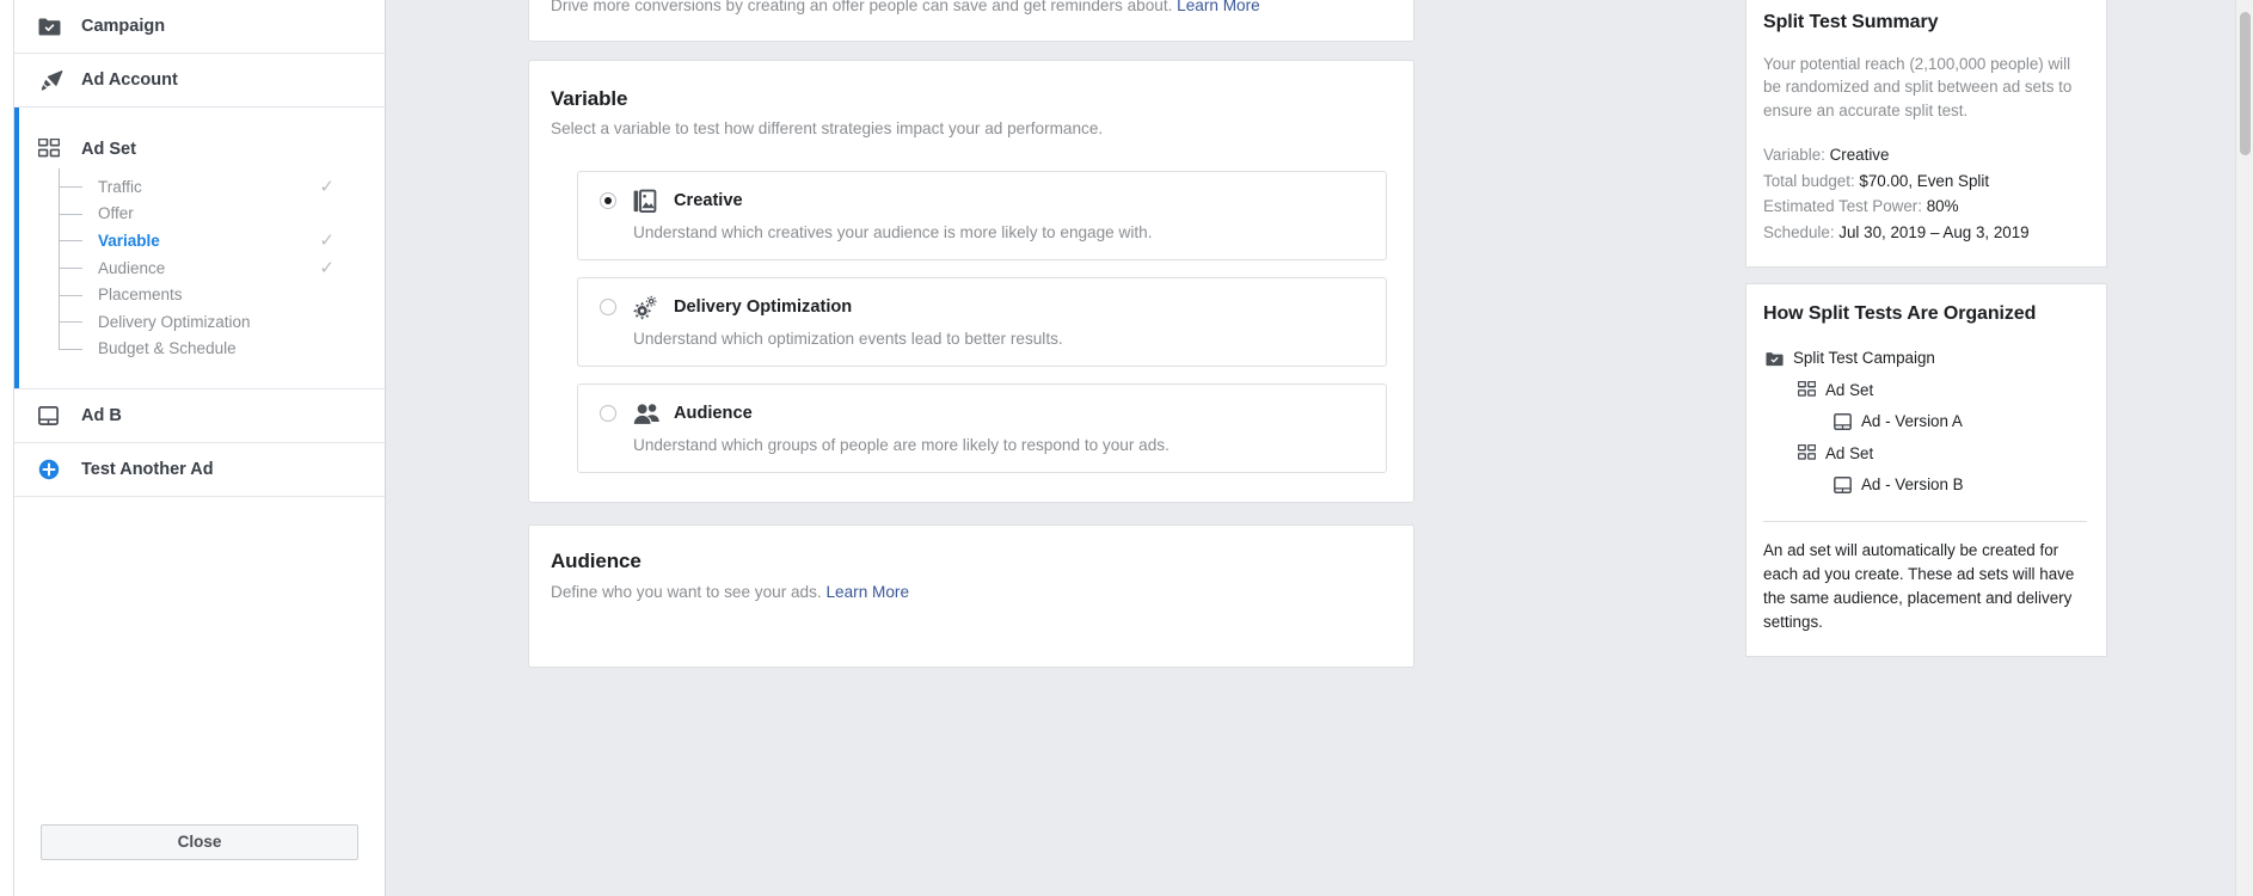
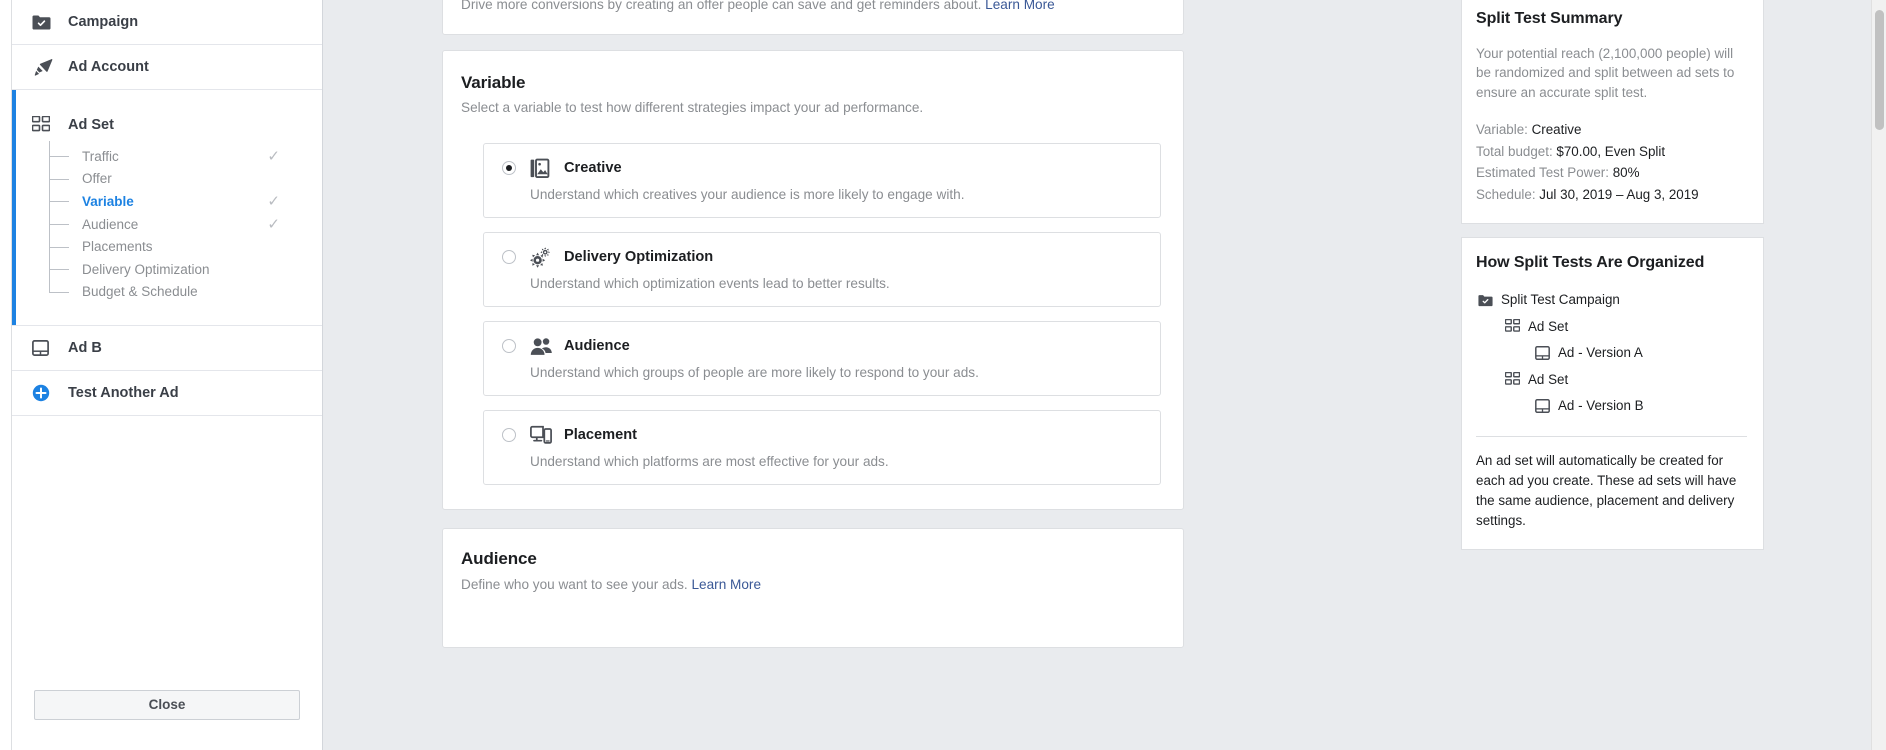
  Campaign
  Ad Account
  Ad Set
  Traffic
  ✓
  Offer
  Variable
  ✓
  Audience
  ✓
  Placements
  Delivery Optimization
  Budget & Schedule
  Ad B
  Test Another Ad
  Close
  Drive more conversions by creating an offer people can save and get reminders about. Learn More
  Variable
  Select a variable to test how different strategies impact your ad performance.
  Creative
  Understand which creatives your audience is more likely to engage with.
  Delivery Optimization
  Understand which optimization events lead to better results.
  Audience
  Understand which groups of people are more likely to respond to your ads.
+ Placement
+ Understand which platforms are most effective for your ads.
  Audience
  Define who you want to see your ads. Learn More
  Split Test Summary
  Your potential reach (2,100,000 people) will be randomized and split between ad sets to ensure an accurate split test.
  Variable: Creative
  Total budget: $70.00, Even Split
  Estimated Test Power: 80%
  Schedule: Jul 30, 2019 – Aug 3, 2019
  How Split Tests Are Organized
  Split Test Campaign
  Ad Set
  Ad - Version A
  Ad Set
  Ad - Version B
  An ad set will automatically be created for each ad you create. These ad sets will have the same audience, placement and delivery settings.
